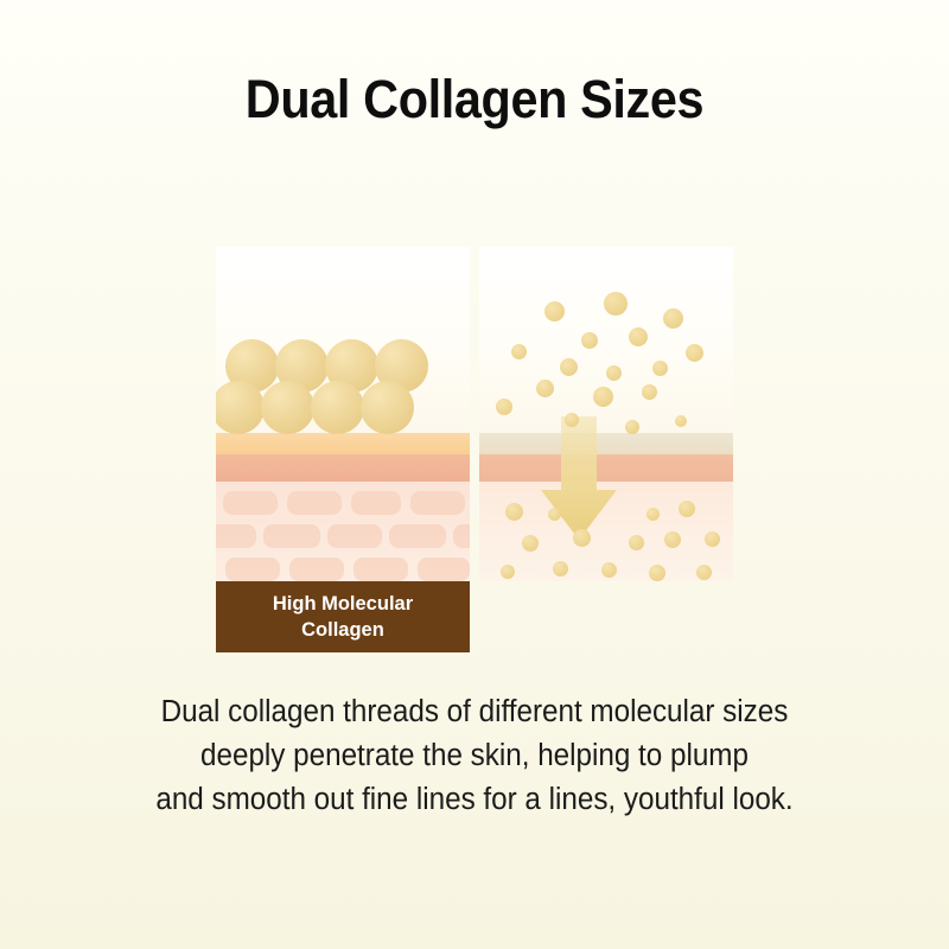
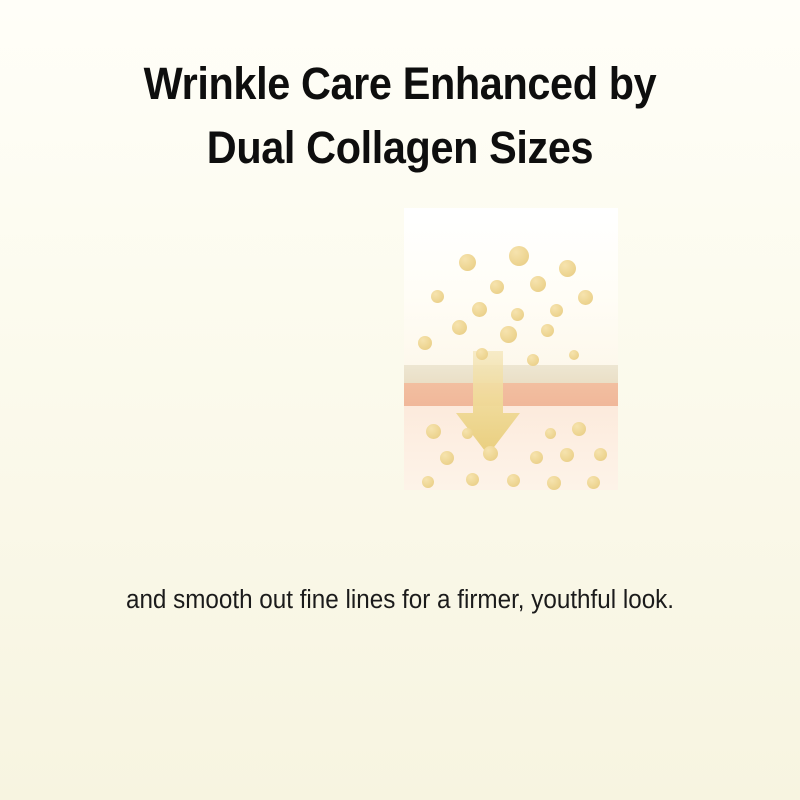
+ Wrinkle Care Enhanced by
  Dual Collagen Sizes
- High Molecular
- Collagen
- Dual collagen threads of different molecular sizes
- deeply penetrate the skin, helping to plump
- and smooth out fine lines for a lines, youthful look.
+ and smooth out fine lines for a firmer, youthful look.
